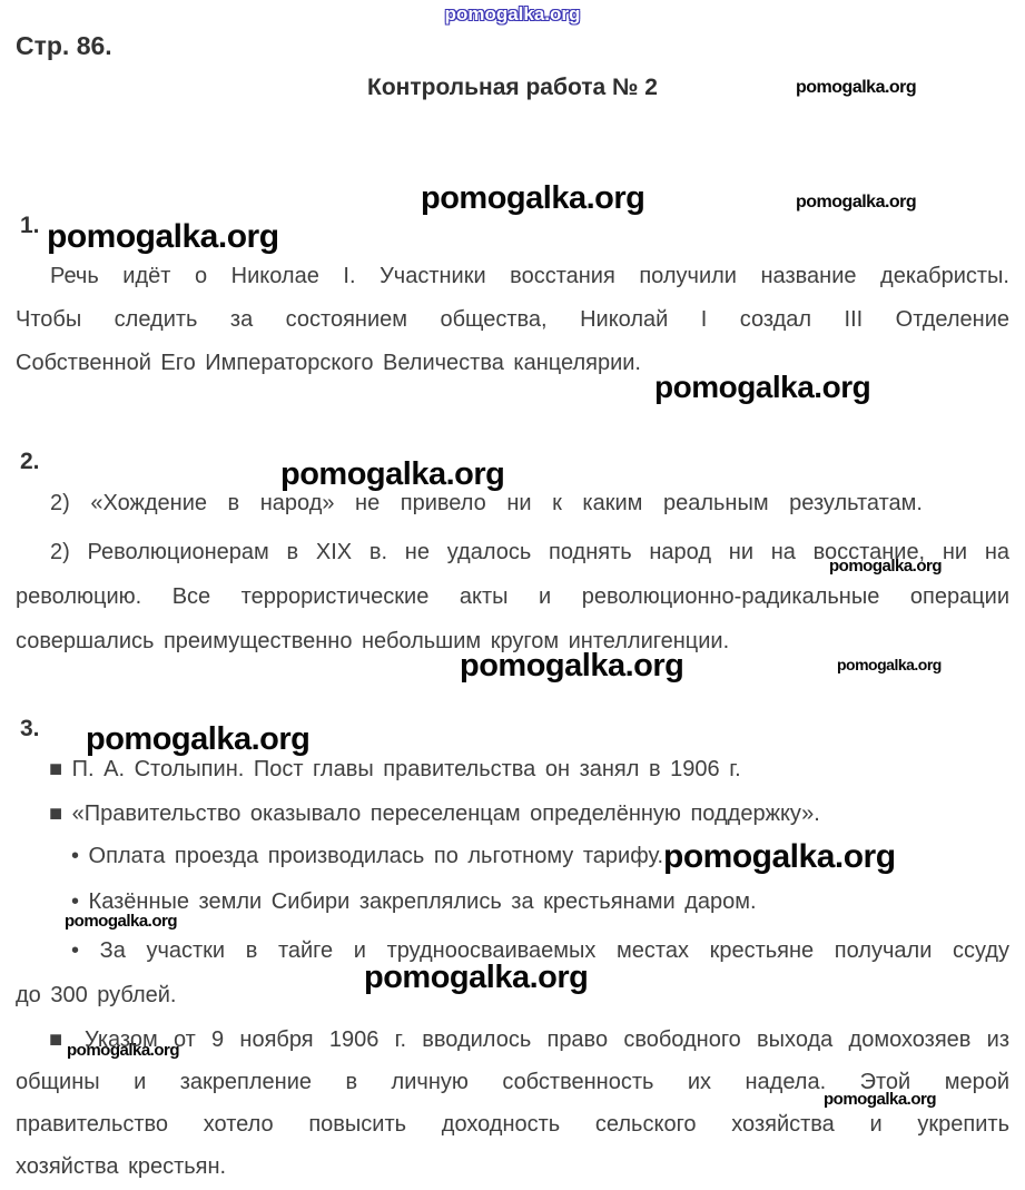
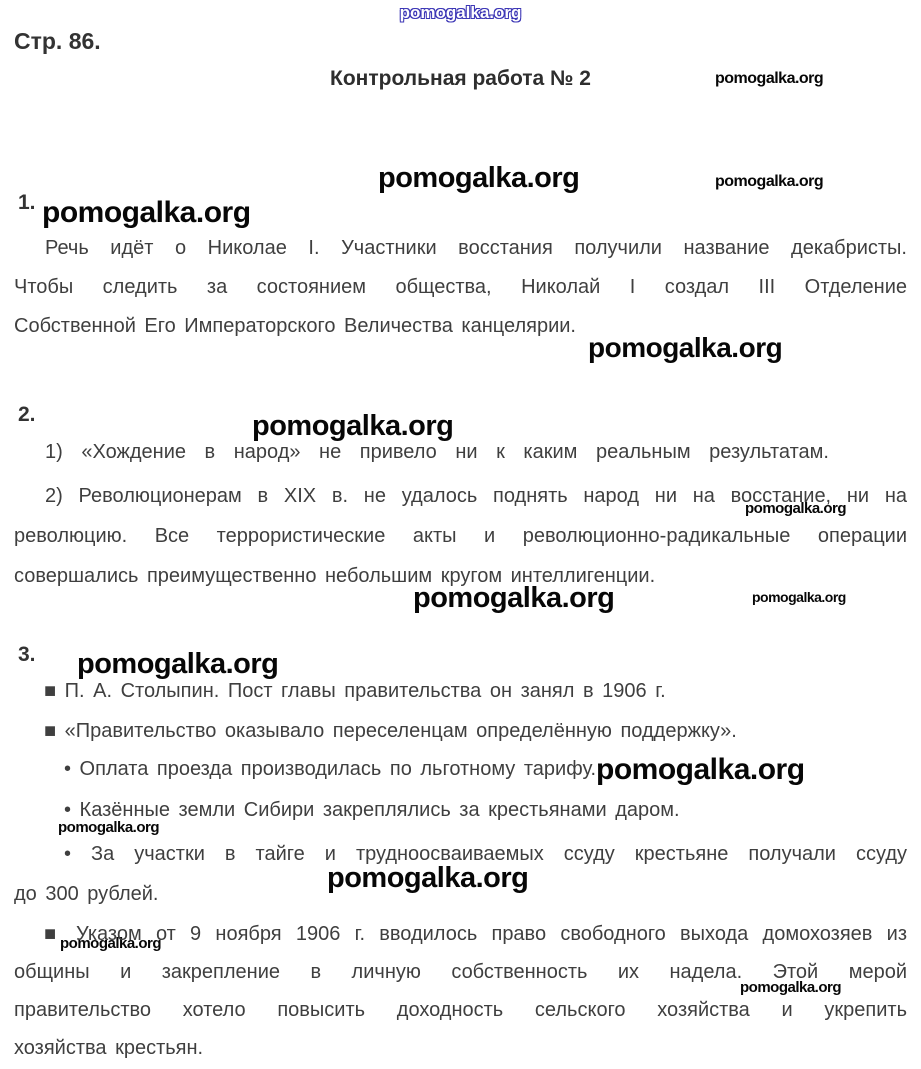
  pomogalka.org
  pomogalka.org
  pomogalka.org
  pomogalka.org
  pomogalka.org
  pomogalka.org
  pomogalka.org
  pomogalka.org
  pomogalka.org
  pomogalka.org
  pomogalka.org
  pomogalka.org
  pomogalka.org
  pomogalka.org
  pomogalka.org
  Стр. 86.
  Контрольная работа № 2
  1.
  Речь идёт о Николае I. Участники восстания получили название декабристы.
  Чтобы следить за состоянием общества, Николай I создал III Отделение
  Собственной Его Императорского Величества канцелярии.
  2.
- 2) «Хождение в народ» не привело ни к каким реальным результатам.
+ 1) «Хождение в народ» не привело ни к каким реальным результатам.
  2) Революционерам в XIX в. не удалось поднять народ ни на восстание, ни на
  революцию. Все террористические акты и революционно-радикальные операции
  совершались преимущественно небольшим кругом интеллигенции.
  3.
  ■ П. А. Столыпин. Пост главы правительства он занял в 1906 г.
  ■ «Правительство оказывало переселенцам определённую поддержку».
  • Оплата проезда производилась по льготному тарифу.pomogalka.org
  • Казённые земли Сибири закреплялись за крестьянами даром.
- • За участки в тайге и трудноосваиваемых местах крестьяне получали ссуду
+ • За участки в тайге и трудноосваиваемых ссуду крестьяне получали ссуду
  до 300 рублей.
  ■ Указом от 9 ноября 1906 г. вводилось право свободного выхода домохозяев из
  общины и закрепление в личную собственность их надела. Этой мерой
  правительство хотело повысить доходность сельского хозяйства и укрепить
  хозяйства крестьян.
